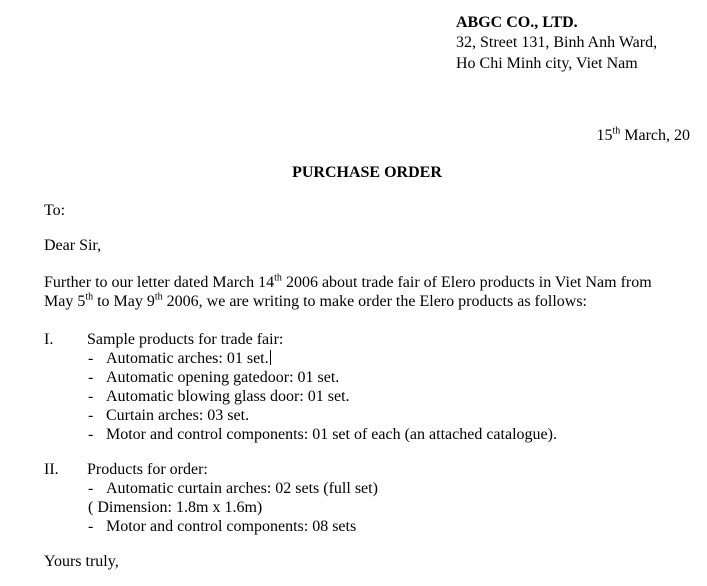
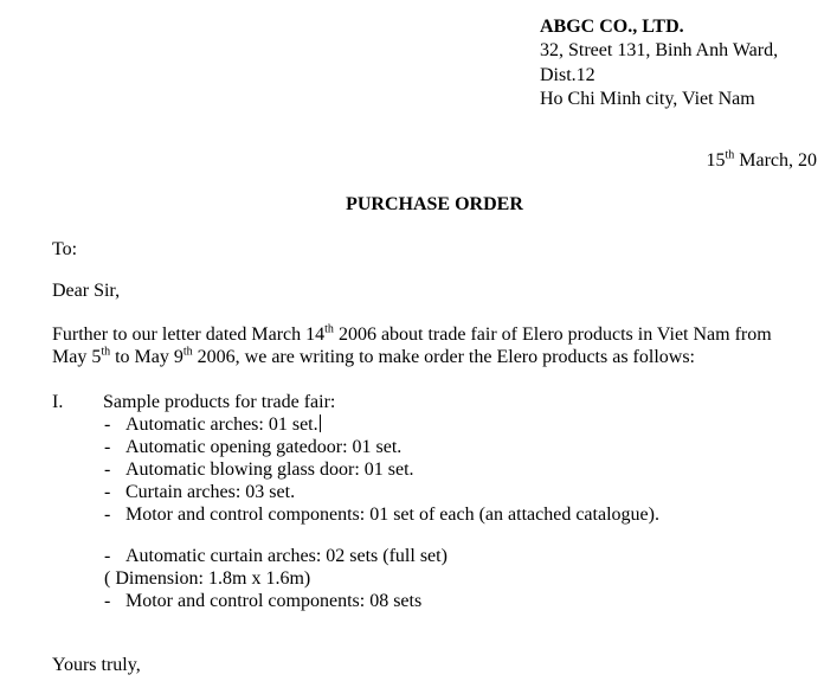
  ABGC CO., LTD.
  32, Street 131, Binh Anh Ward,
+ Dist.12
  Ho Chi Minh city, Viet Nam
  15th March, 20
  PURCHASE ORDER
  To:
  Dear Sir,
  Further to our letter dated March 14th 2006 about trade fair of Elero products in Viet Nam from
  May 5th to May 9th 2006, we are writing to make order the Elero products as follows:
  I.
  Sample products for trade fair:
  -
  Automatic arches: 01 set.
  -
  Automatic opening gatedoor: 01 set.
  -
  Automatic blowing glass door: 01 set.
  -
  Curtain arches: 03 set.
  -
  Motor and control components: 01 set of each (an attached catalogue).
- II.
- Products for order:
  -
  Automatic curtain arches: 02 sets (full set)
  ( Dimension: 1.8m x 1.6m)
  -
  Motor and control components: 08 sets
  Yours truly,
